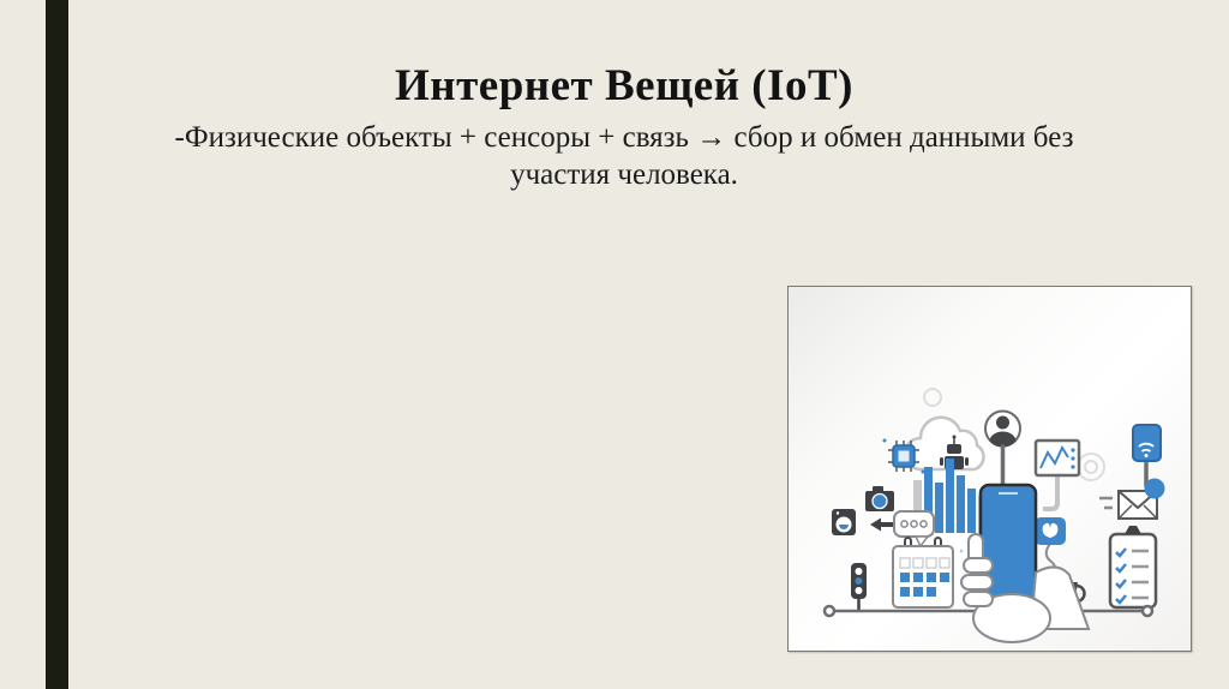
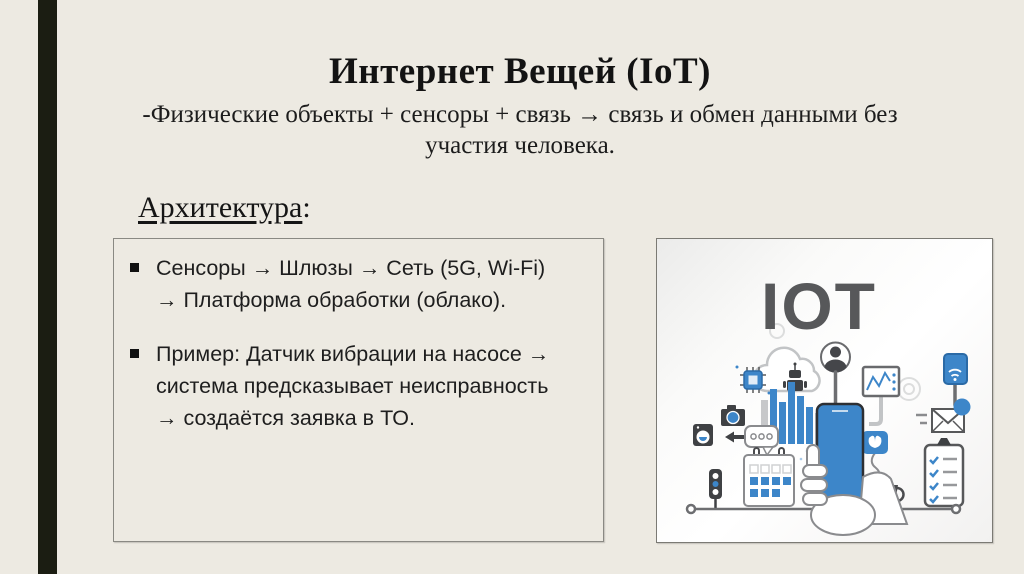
  Интернет Вещей (IoT)
- -Физические объекты + сенсоры + связь → сбор и обмен данными без
+ -Физические объекты + сенсоры + связь → связь и обмен данными без
  участия человека.
+ Архитектура:
+ Сенсоры → Шлюзы → Сеть (5G, Wi-Fi) → Платформа обработки (облако).
+ Пример: Датчик вибрации на насосе → система предсказывает неисправность → создаётся заявка в ТО.
+ IOT
